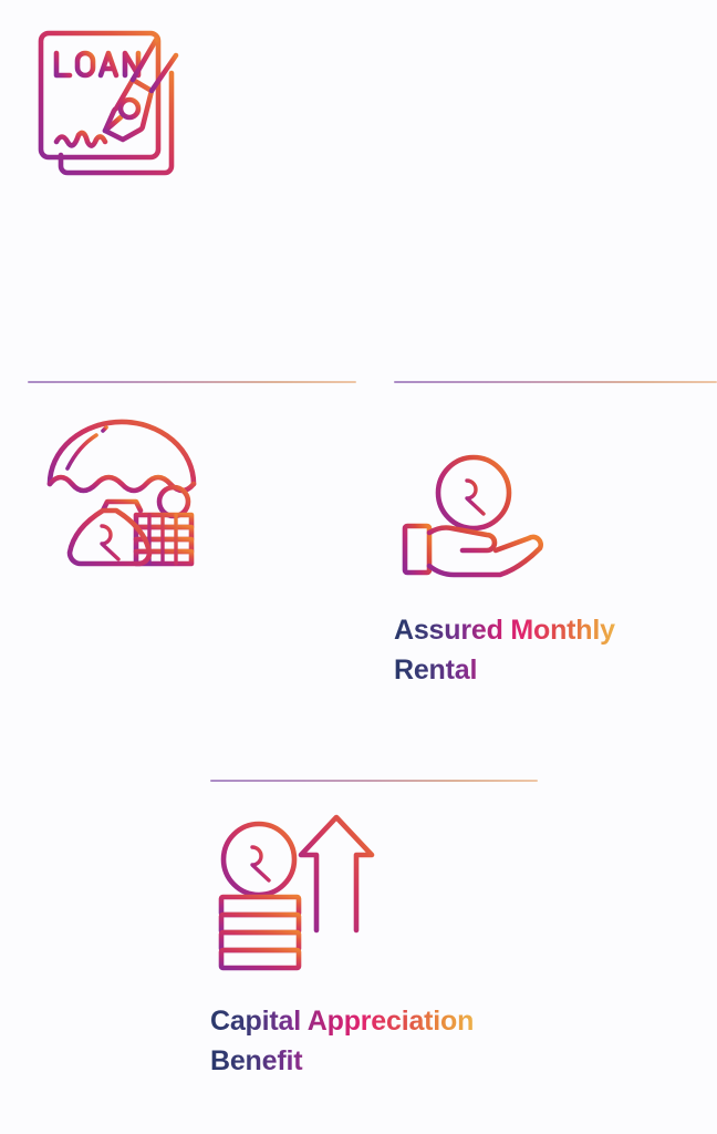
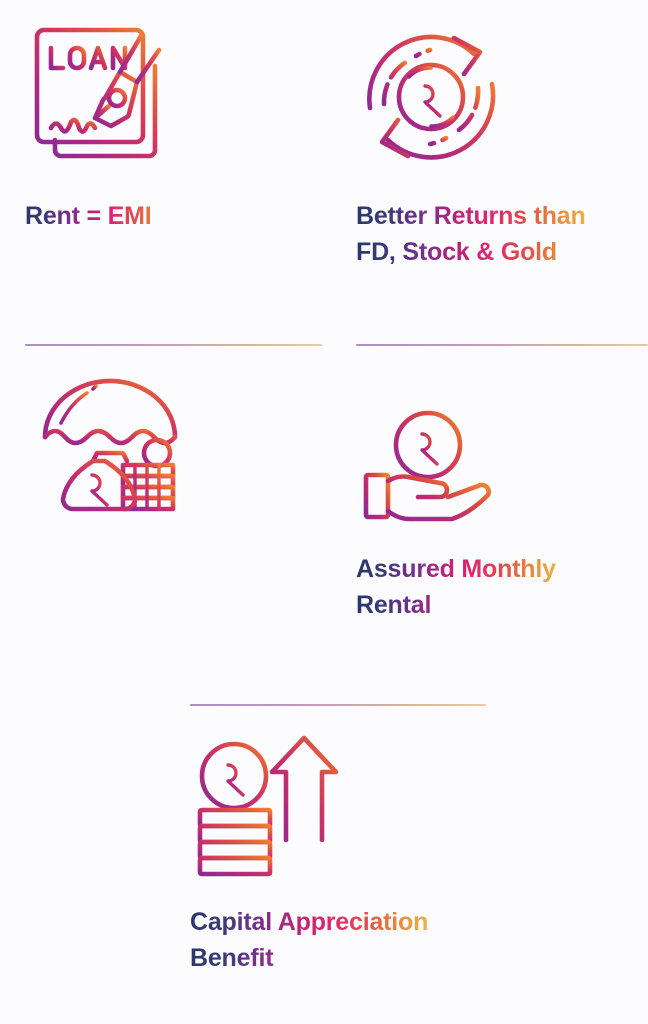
+ Rent = EMI
+ Better Returns than
+ FD, Stock & Gold
  Assured Monthly
  Rental
  Capital Appreciation
  Benefit
